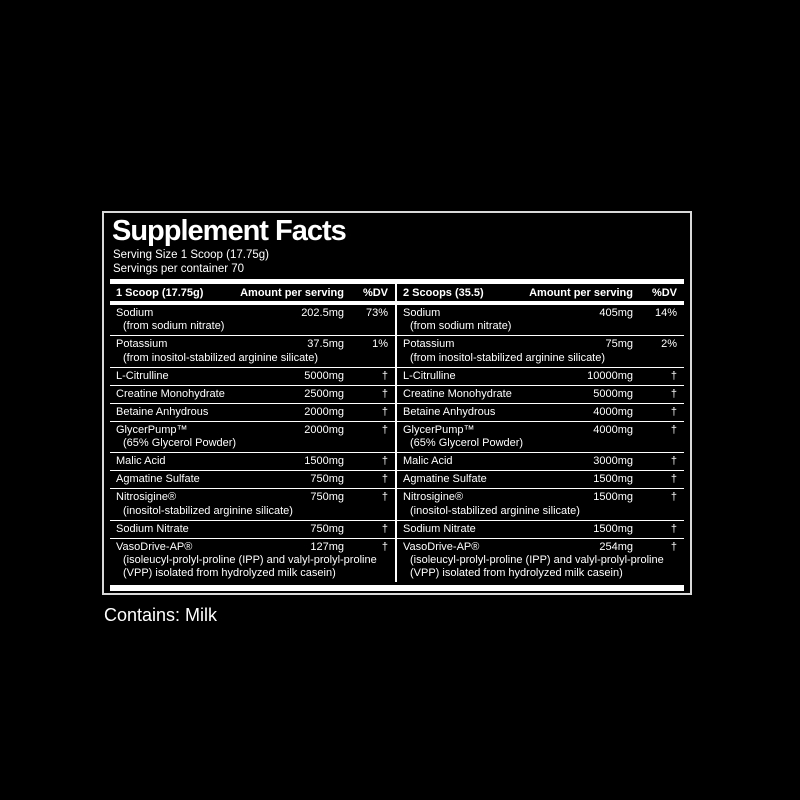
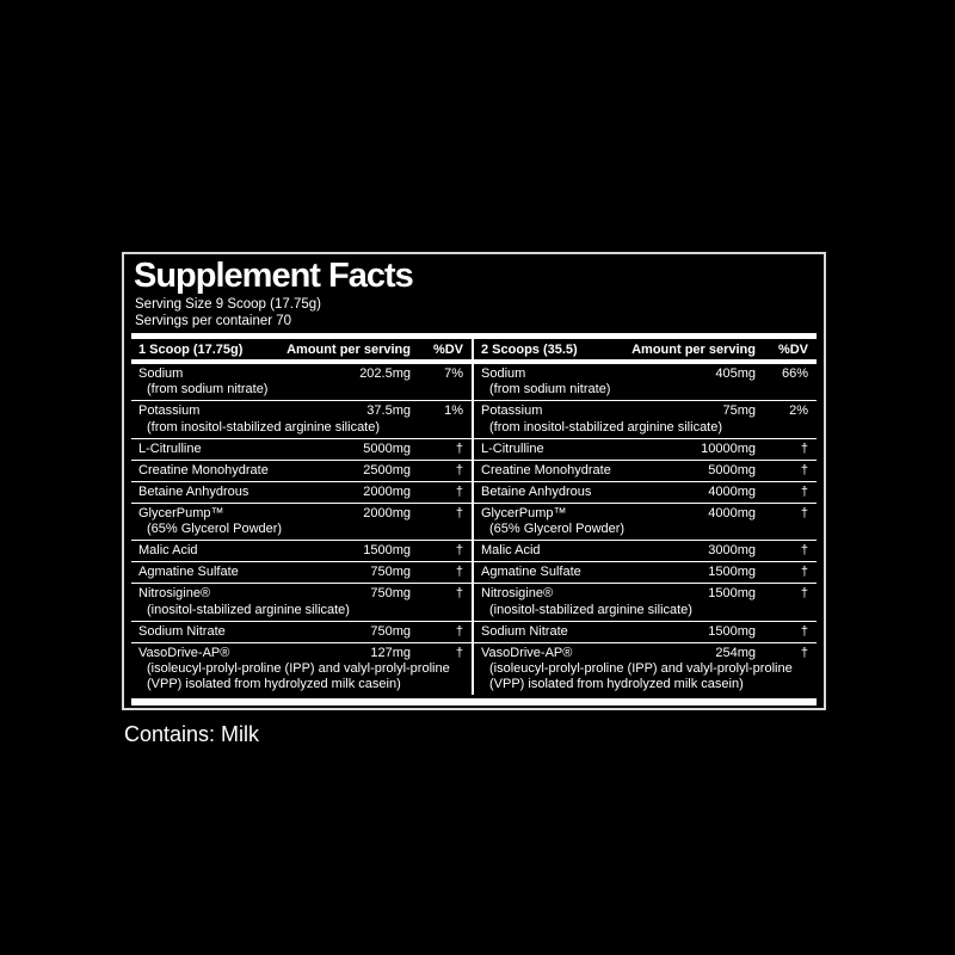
  Supplement Facts
- Serving Size 1 Scoop (17.75g)
+ Serving Size 9 Scoop (17.75g)
  Servings per container 70
  1 Scoop (17.75g)
  Amount per serving
  %DV
  Sodium
  202.5mg
- 73%
+ 7%
  (from sodium nitrate)
  Potassium
  37.5mg
  1%
  (from inositol-stabilized arginine silicate)
  L-Citrulline
  5000mg
  †
  Creatine Monohydrate
  2500mg
  †
  Betaine Anhydrous
  2000mg
  †
  GlycerPump™
  2000mg
  †
  (65% Glycerol Powder)
  Malic Acid
  1500mg
  †
  Agmatine Sulfate
  750mg
  †
  Nitrosigine®
  750mg
  †
  (inositol-stabilized arginine silicate)
  Sodium Nitrate
  750mg
  †
  VasoDrive-AP®
  127mg
  †
  (isoleucyl-prolyl-proline (IPP) and valyl-prolyl-proline (VPP) isolated from hydrolyzed milk casein)
  2 Scoops (35.5)
  Amount per serving
  %DV
  Sodium
  405mg
- 14%
+ 66%
  (from sodium nitrate)
  Potassium
  75mg
  2%
  (from inositol-stabilized arginine silicate)
  L-Citrulline
  10000mg
  †
  Creatine Monohydrate
  5000mg
  †
  Betaine Anhydrous
  4000mg
  †
  GlycerPump™
  4000mg
  †
  (65% Glycerol Powder)
  Malic Acid
  3000mg
  †
  Agmatine Sulfate
  1500mg
  †
  Nitrosigine®
  1500mg
  †
  (inositol-stabilized arginine silicate)
  Sodium Nitrate
  1500mg
  †
  VasoDrive-AP®
  254mg
  †
  (isoleucyl-prolyl-proline (IPP) and valyl-prolyl-proline (VPP) isolated from hydrolyzed milk casein)
  Contains: Milk
